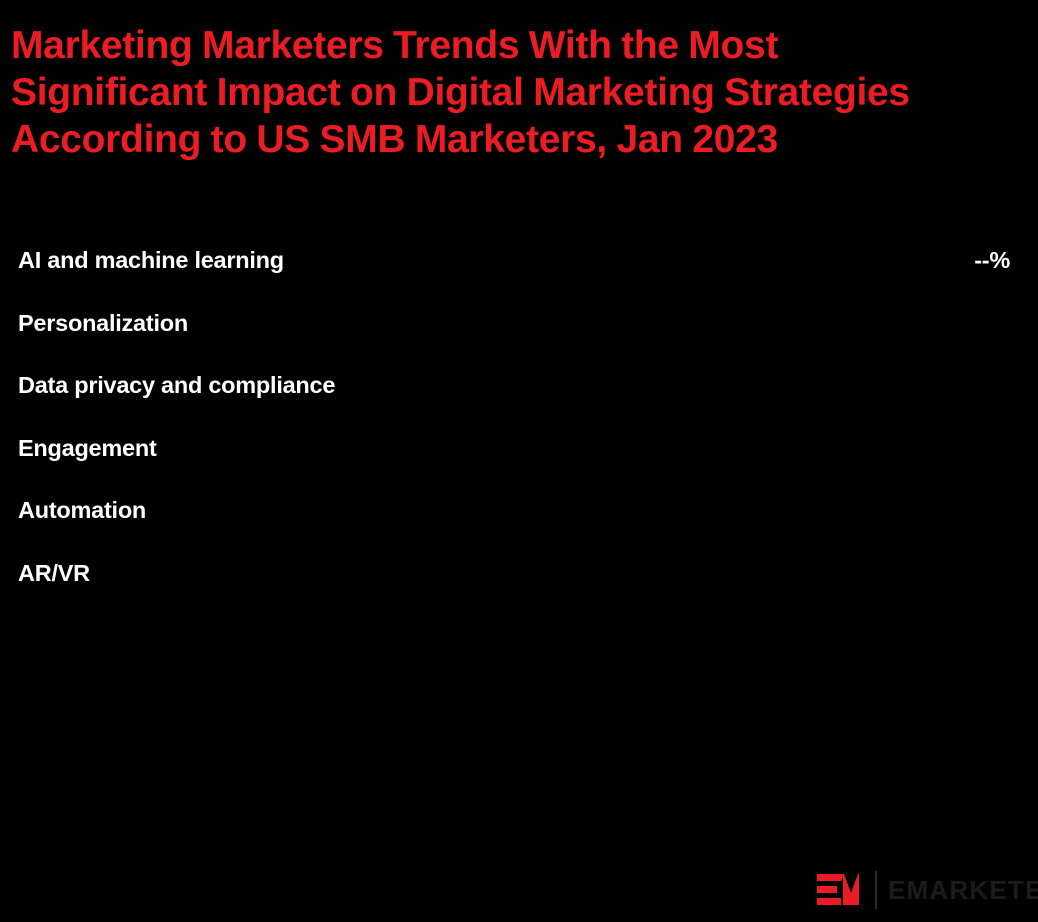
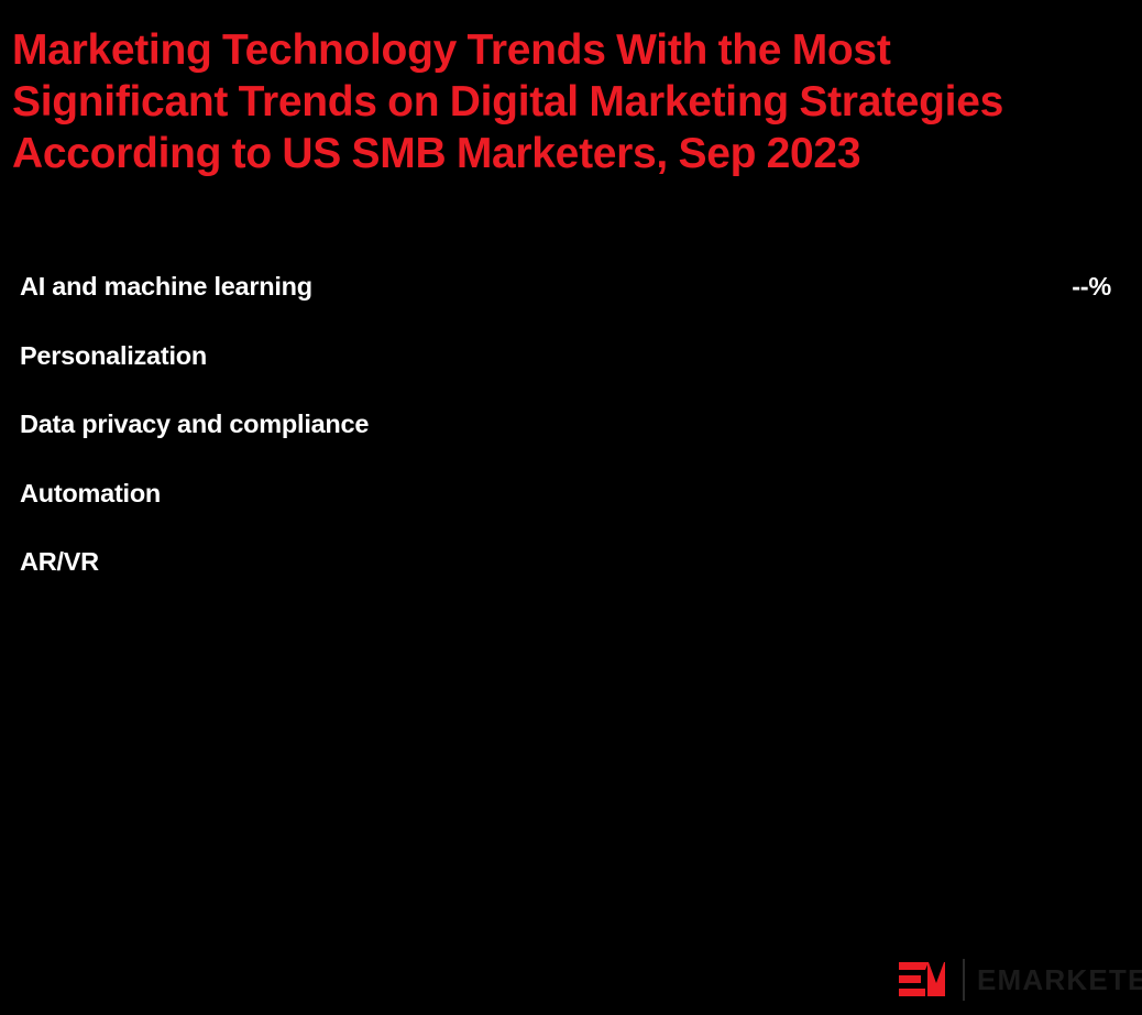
- Marketing Marketers Trends With the Most
+ Marketing Technology Trends With the Most
- Significant Impact on Digital Marketing Strategies
+ Significant Trends on Digital Marketing Strategies
- According to US SMB Marketers, Jan 2023
+ According to US SMB Marketers, Sep 2023
  AI and machine learning
  --%
  Personalization
  Data privacy and compliance
- Engagement
  Automation
  AR/VR
  EMARKETE
